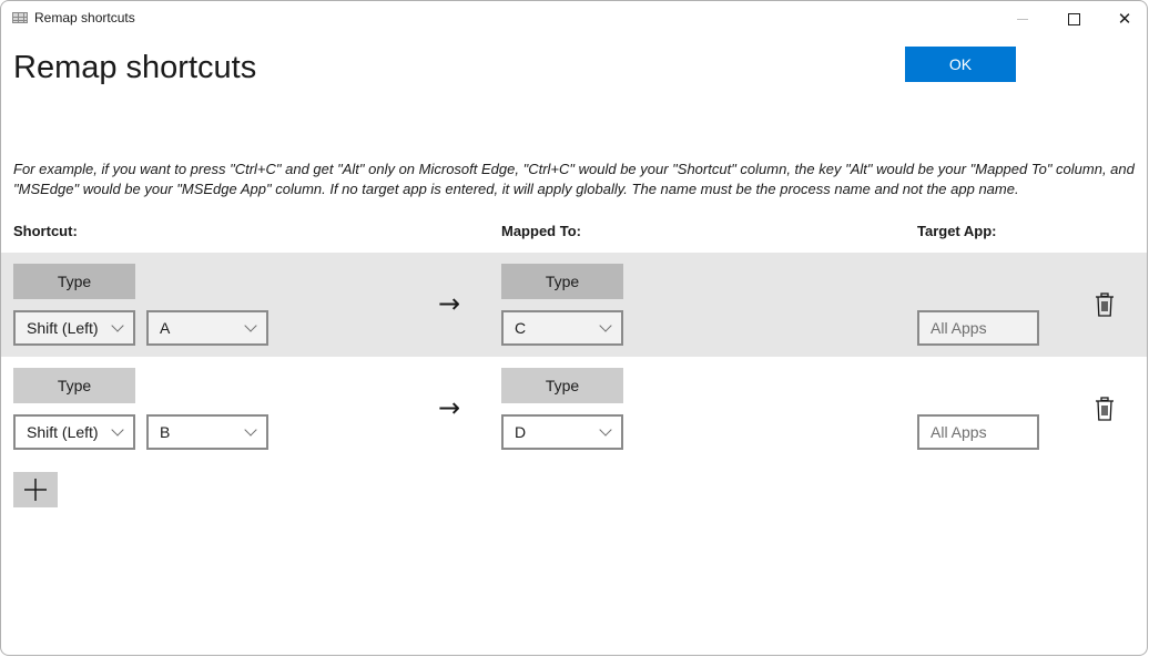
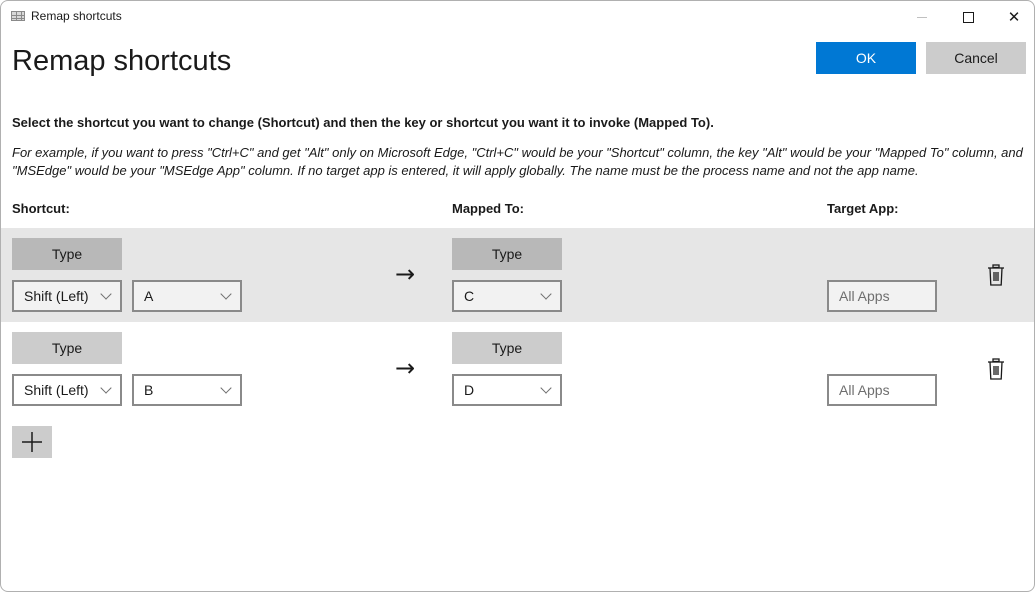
  Remap shortcuts
  ✕
  Remap shortcuts
  OK
+ Cancel
+ Select the shortcut you want to change (Shortcut) and then the key or shortcut you want it to invoke (Mapped To).
  For example, if you want to press "Ctrl+C" and get "Alt" only on Microsoft Edge, "Ctrl+C" would be your "Shortcut" column, the key "Alt" would be your "Mapped To" column, and "MSEdge" would be your "MSEdge App" column. If no target app is entered, it will apply globally. The name must be the process name and not the app name.
  Shortcut:
  Mapped To:
  Target App:
  Type
  Shift (Left)
  A
  →
  Type
  C
  All Apps
  Type
  Shift (Left)
  B
  →
  Type
  D
  All Apps
